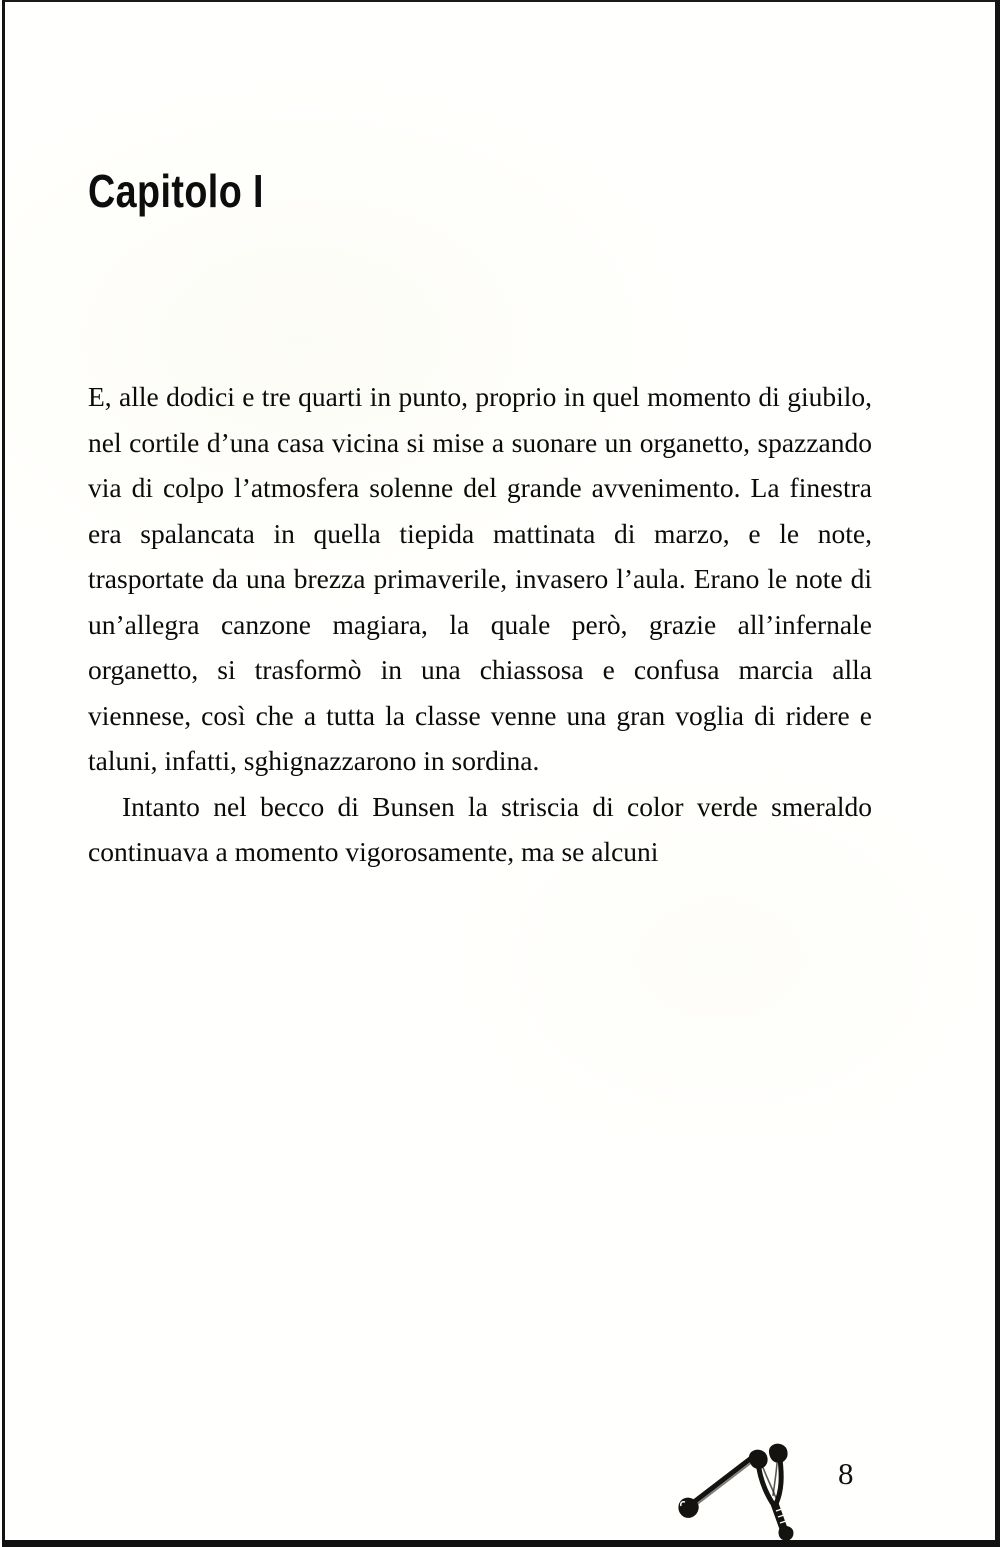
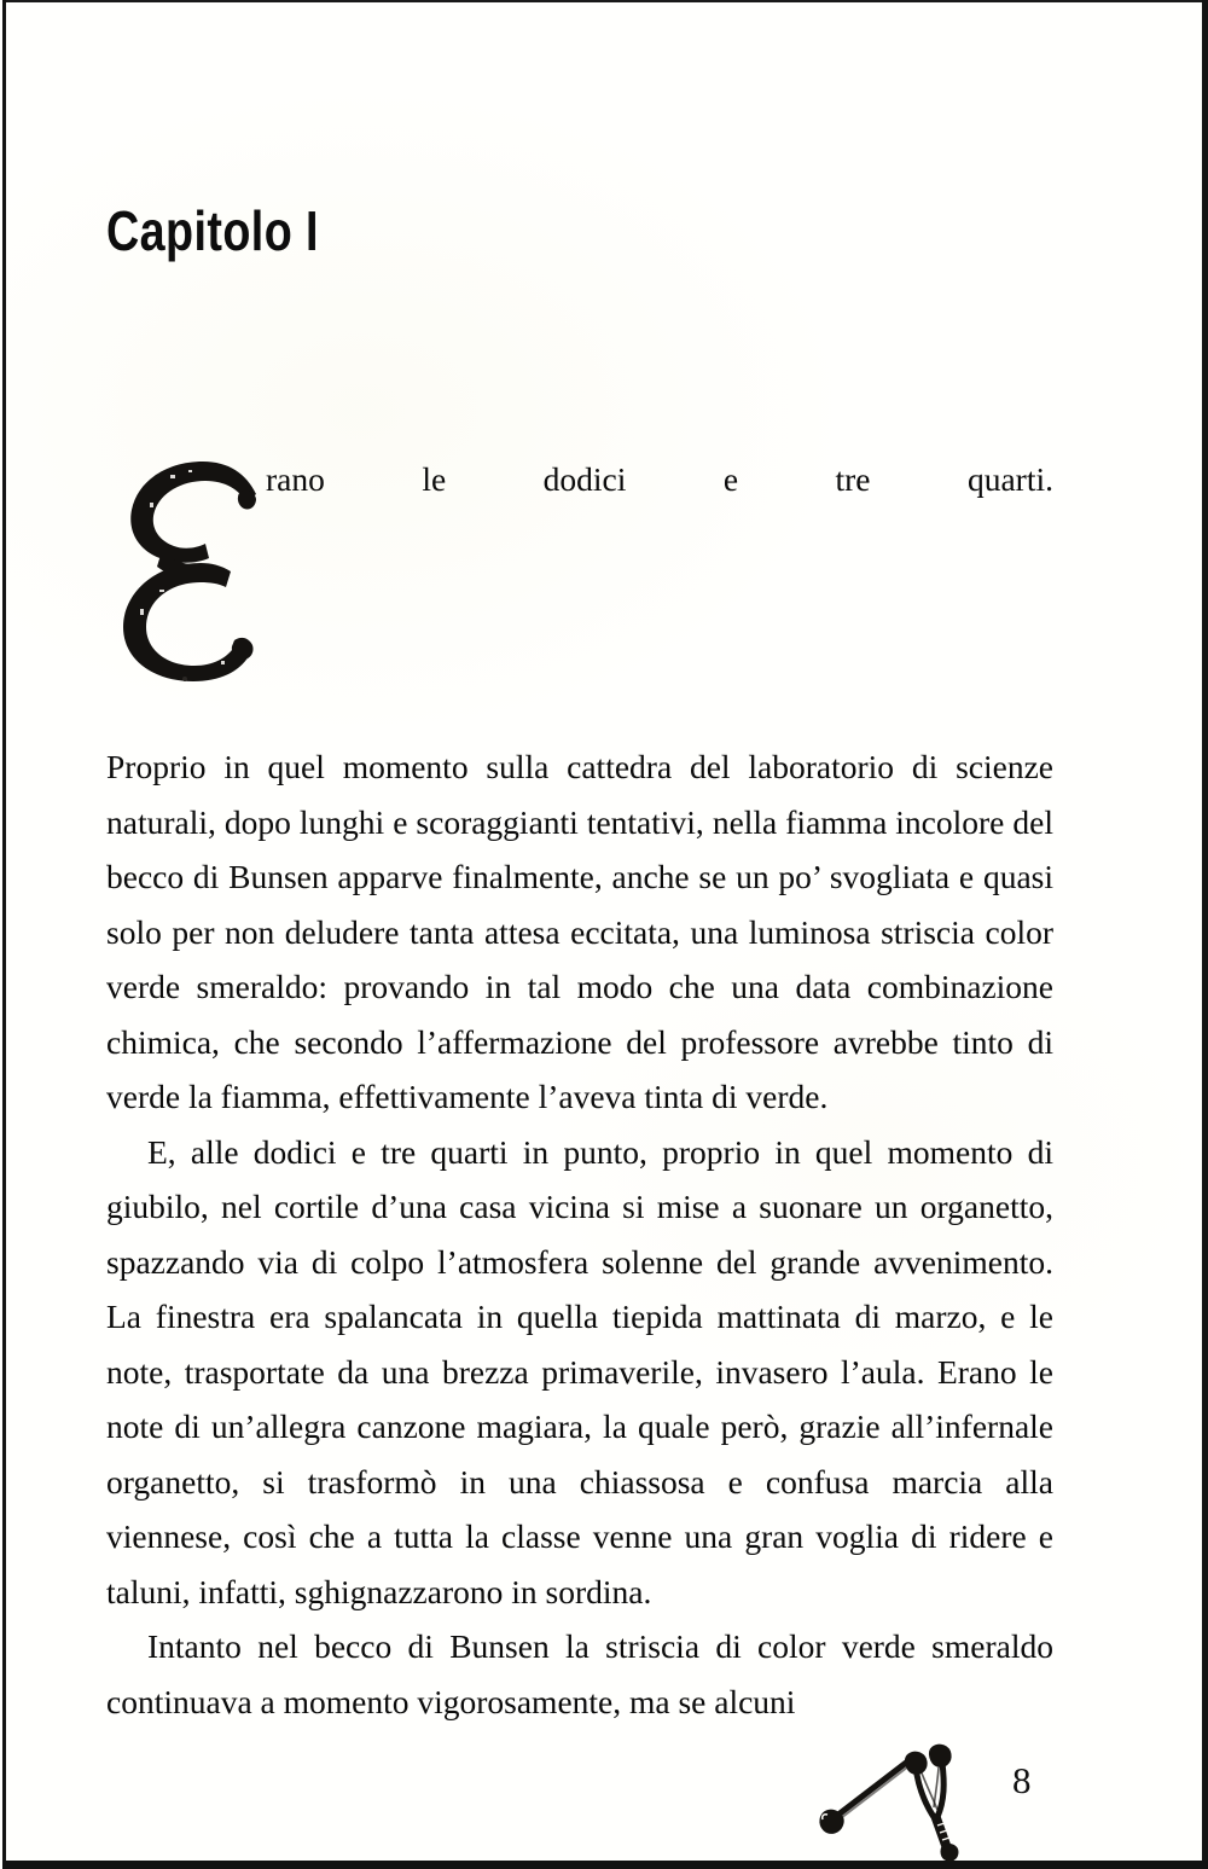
  Capitolo I
+ rano le dodici e tre quarti. Proprio in quel momento sulla cattedra del laboratorio di scienze naturali, dopo lunghi e scoraggianti tentativi, nella fiamma incolore del becco di Bunsen apparve finalmente, anche se un po’ svogliata e quasi solo per non deludere tanta attesa eccitata, una luminosa striscia color verde smeraldo: provando in tal modo che una data combinazione chimica, che secondo l’affermazione del professore avrebbe tinto di verde la fiamma, effettivamente l’aveva tinta di verde.
  E, alle dodici e tre quarti in punto, proprio in quel momento di giubilo, nel cortile d’una casa vicina si mise a suonare un organetto, spazzando via di colpo l’atmosfera solenne del grande avvenimento. La finestra era spalancata in quella tiepida mattinata di marzo, e le note, trasportate da una brezza primaverile, invasero l’aula. Erano le note di un’allegra canzone magiara, la quale però, grazie all’infernale organetto, si trasformò in una chiassosa e confusa marcia alla viennese, così che a tutta la classe venne una gran voglia di ridere e taluni, infatti, sghignazzarono in sordina.
  Intanto nel becco di Bunsen la striscia di color verde smeraldo continuava a momento vigorosamente, ma se alcuni
  8
